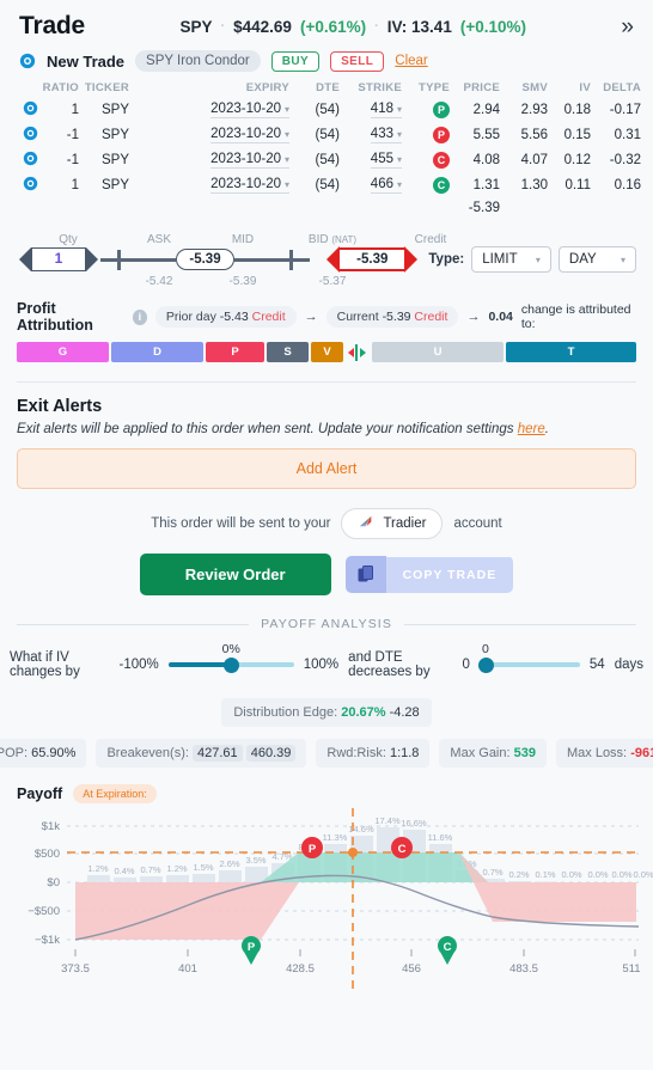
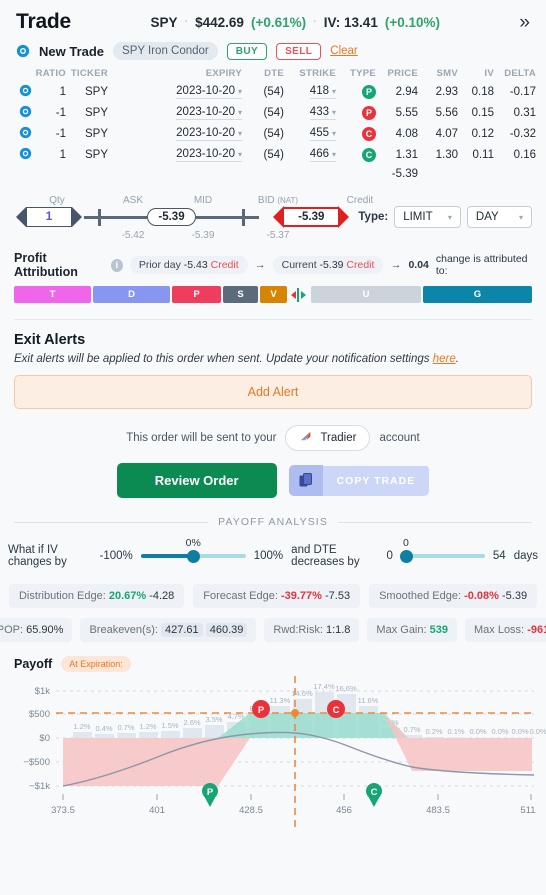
  Trade
  SPY
  ·
  $442.69
  (+0.61%)
  ·
  IV: 13.41
  (+0.10%)
  »
  New Trade
  SPY Iron Condor
  BUY
  SELL
  Clear
  	RATIO	TICKER	EXPIRY	DTE	STRIKE	TYPE	PRICE	SMV	IV	DELTA
  	1	SPY	2023-10-20 ▾	(54)	418 ▾	P	2.94	2.93	0.18	-0.17
  	-1	SPY	2023-10-20 ▾	(54)	433 ▾	P	5.55	5.56	0.15	0.31
  	-1	SPY	2023-10-20 ▾	(54)	455 ▾	C	4.08	4.07	0.12	-0.32
  	1	SPY	2023-10-20 ▾	(54)	466 ▾	C	1.31	1.30	0.11	0.16
  	-5.39
  Qty
  ASK
  MID
  BID (NAT)
  Credit
  1
  -5.39
  -5.39
  Type:
  LIMIT
  ▾
  DAY
  ▾
  -5.42
  -5.39
  -5.37
  Profit Attribution
  i
  Prior day -5.43 Credit
  →
  Current -5.39 Credit
  →
  0.04
  change is attributed to:
- G
+ T
  D
  P
  S
  V
  U
- T
+ G
  Exit Alerts
  Exit alerts will be applied to this order when sent. Update your notification settings here.
  Add Alert
  This order will be sent to your
  Tradier
  account
  Review Order
  COPY TRADE
  PAYOFF ANALYSIS
  What if IV changes by
  -100%
  0%
  100%
  and DTE decreases by
  0
  0
  54
  days
  Distribution Edge: 20.67% -4.28
+ Forecast Edge: -39.77% -7.53
+ Smoothed Edge: -0.08% -5.39
  POP: 65.90%
  Breakeven(s): 427.61 460.39
  Rwd:Risk: 1:1.8
  Max Gain: 539
  Max Loss: -96
  Payoff
  At Expiration:
  $1k
  $500
  $0
  −$500
  −$1k
  1.2%
  0.4%
  0.7%
  1.2%
  1.5%
  2.6%
  3.5%
  4.7%
  11.3%
  14.6%
  17.4%
  16.6%
  11.6%
  0.7%
  0.2%
  0.1%
  0.0%
  0.0%
  0.0%
  0.0%
  P
  C
  373.5
  401
  428.5
  456
  483.5
  511
  P
  C
